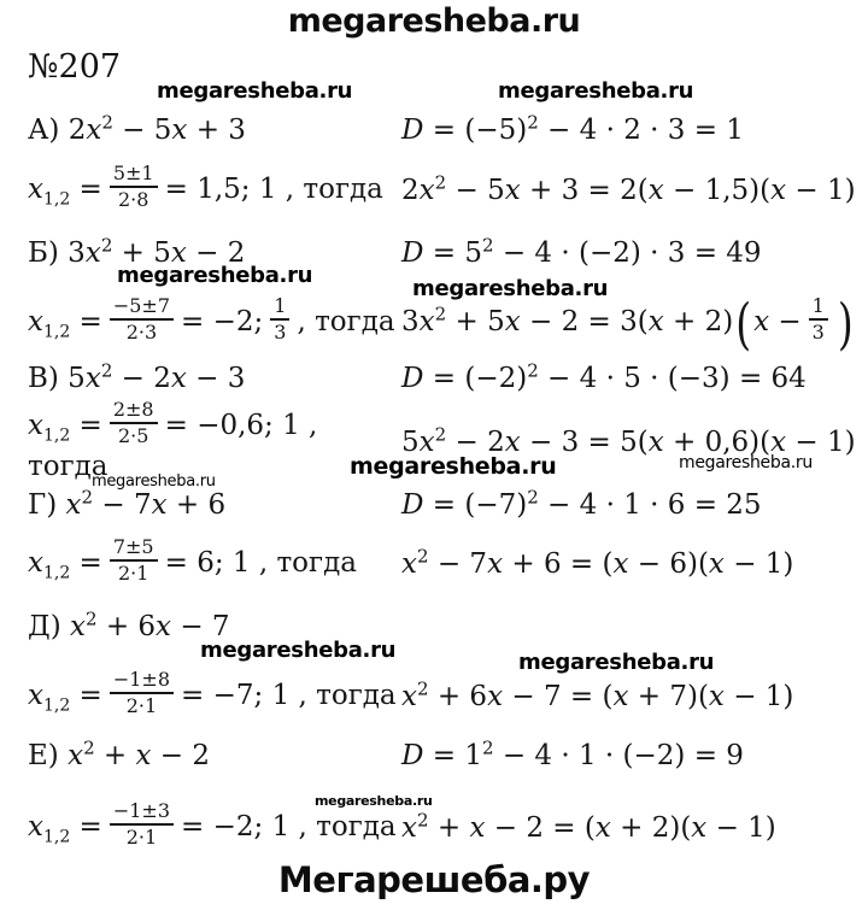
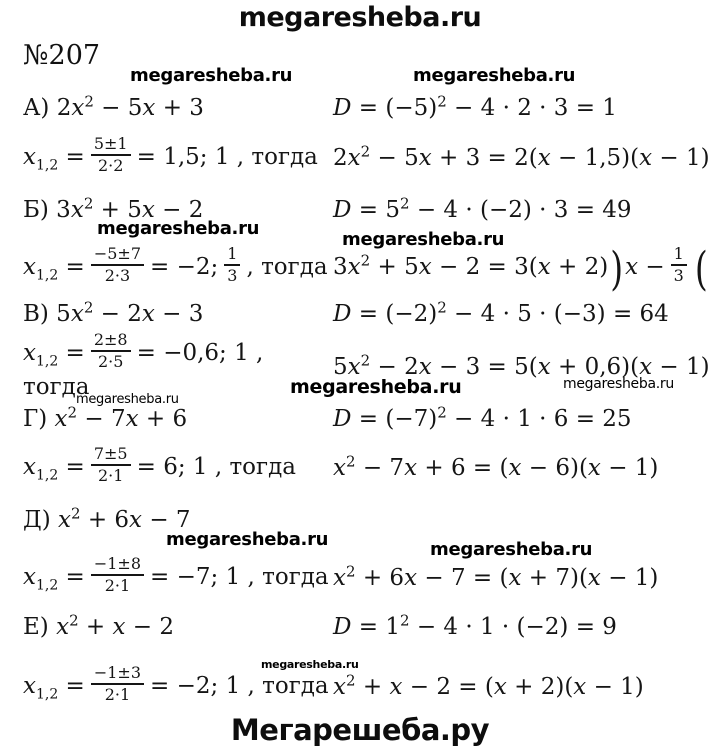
  megaresheba.ru
  №207
  А) 2x2 − 5x + 3
  D = (−5)2 − 4 · 2 · 3 = 1
  x1,2 =
  5±1
- 2·8
+ 2·2
  = 1,5; 1 , тогда
  2x2 − 5x + 3 = 2(x − 1,5)(x − 1)
  Б) 3x2 + 5x − 2
  D = 52 − 4 · (−2) · 3 = 49
  x1,2 =
  −5±7
  2·3
  = −2;
  1
  3
  , тогда
- 3x2 + 5x − 2 = 3(x + 2)(x −
+ 3x2 + 5x − 2 = 3(x + 2))x −
  1
  3
- )
+ (
  В) 5x2 − 2x − 3
  D = (−2)2 − 4 · 5 · (−3) = 64
  x1,2 =
  2±8
  2·5
  = −0,6; 1 , тогда
  5x2 − 2x − 3 = 5(x + 0,6)(x − 1)
  Г) x2 − 7x + 6
  D = (−7)2 − 4 · 1 · 6 = 25
  x1,2 =
  7±5
  2·1
  = 6; 1 , тогда
  x2 − 7x + 6 = (x − 6)(x − 1)
  Д) x2 + 6x − 7
  x1,2 =
  −1±8
  2·1
  = −7; 1 , тогда
  x2 + 6x − 7 = (x + 7)(x − 1)
  Е) x2 + x − 2
  D = 12 − 4 · 1 · (−2) = 9
  x1,2 =
  −1±3
  2·1
  = −2; 1 , тогда
  x2 + x − 2 = (x + 2)(x − 1)
  megaresheba.ru
  megaresheba.ru
  megaresheba.ru
  megaresheba.ru
  megaresheba.ru
  megaresheba.ru
  megaresheba.ru
  megaresheba.ru
  megaresheba.ru
  megaresheba.ru
  Мегарешеба.ру
